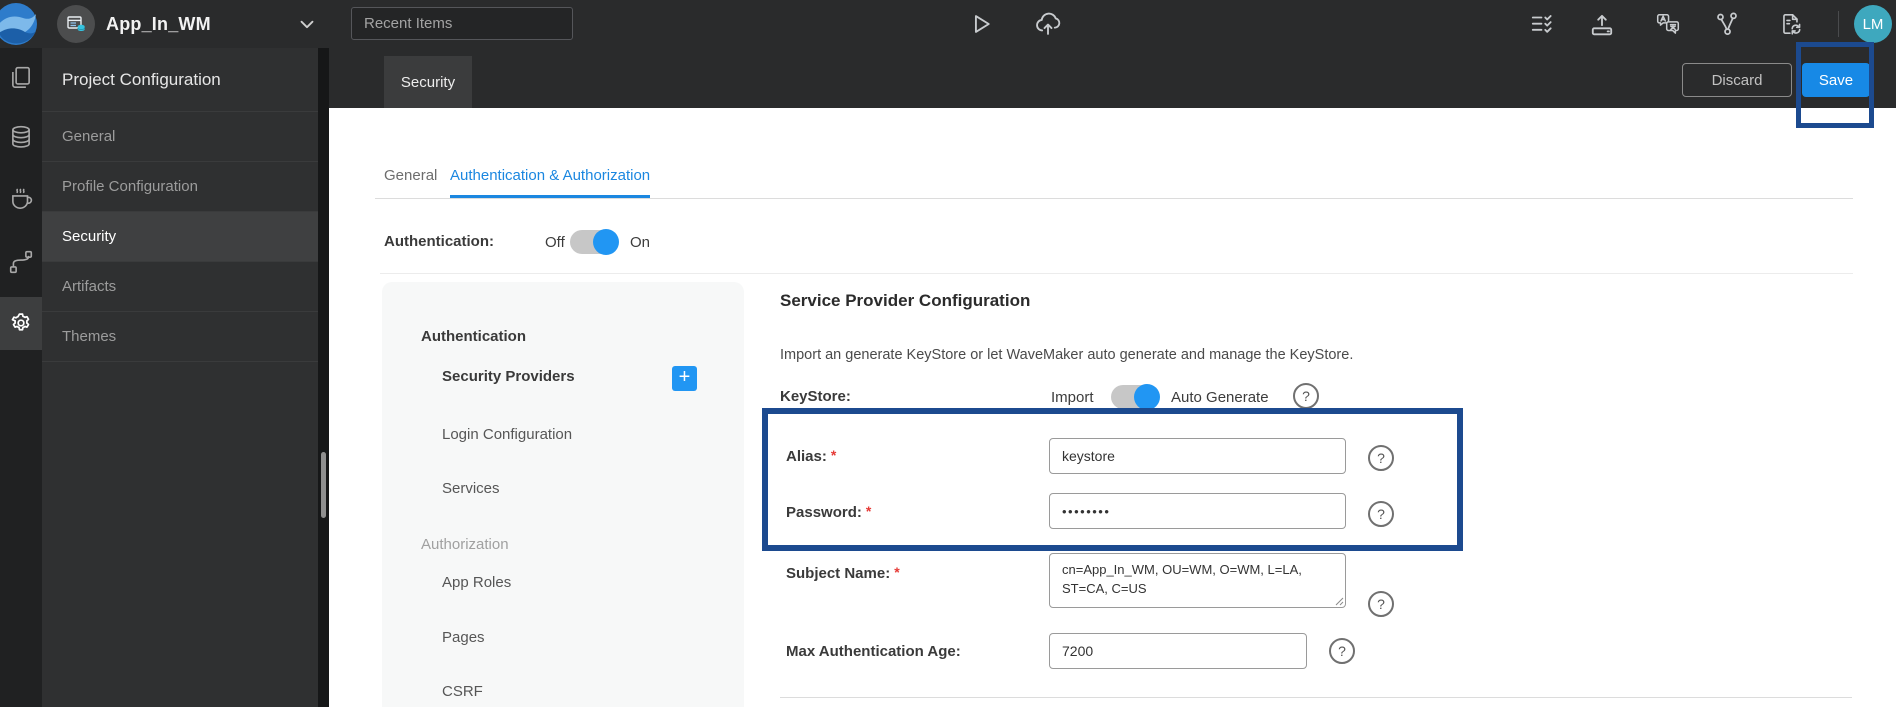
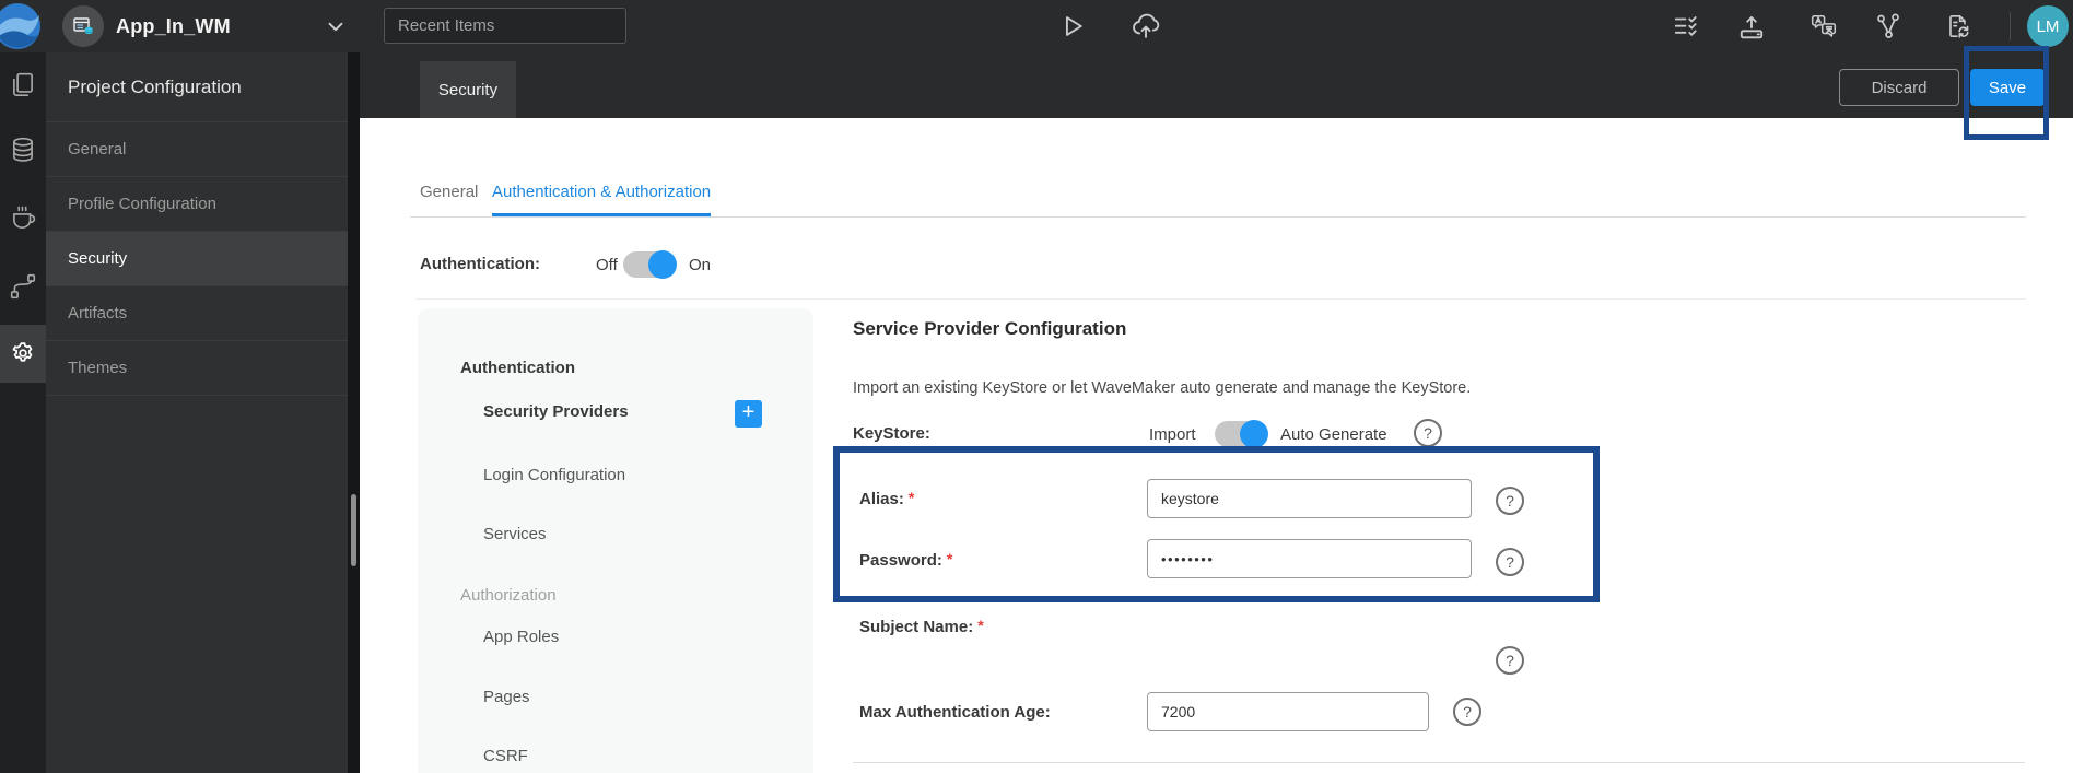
  App_In_WM
  Recent Items
  LM
  Project Configuration
  General
  Profile Configuration
  Security
  Artifacts
  Themes
  Security
  Discard
  Save
  General
  Authentication & Authorization
  Authentication:
  Off
  On
  Authentication
  Security Providers
  +
  Login Configuration
  Services
  Authorization
  App Roles
  Pages
  CSRF
  Service Provider Configuration
- Import an generate KeyStore or let WaveMaker auto generate and manage the KeyStore.
+ Import an existing KeyStore or let WaveMaker auto generate and manage the KeyStore.
  KeyStore:
  Import
  Auto Generate
  ?
  Alias: *
  keystore
  ?
  Password: *
  ••••••••
  ?
  Subject Name: *
- cn=App_In_WM, OU=WM, O=WM, L=LA,
- ST=CA, C=US
  ?
  Max Authentication Age:
  7200
  ?
